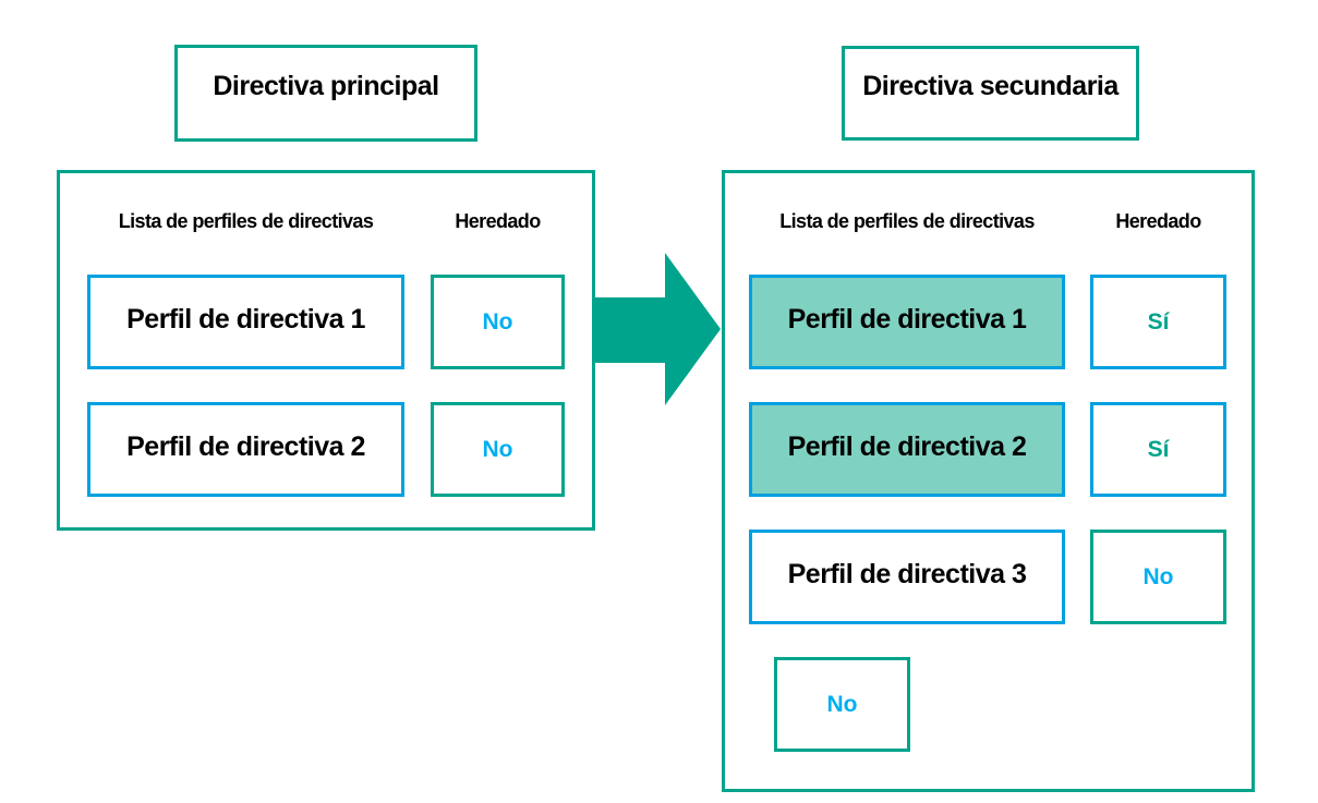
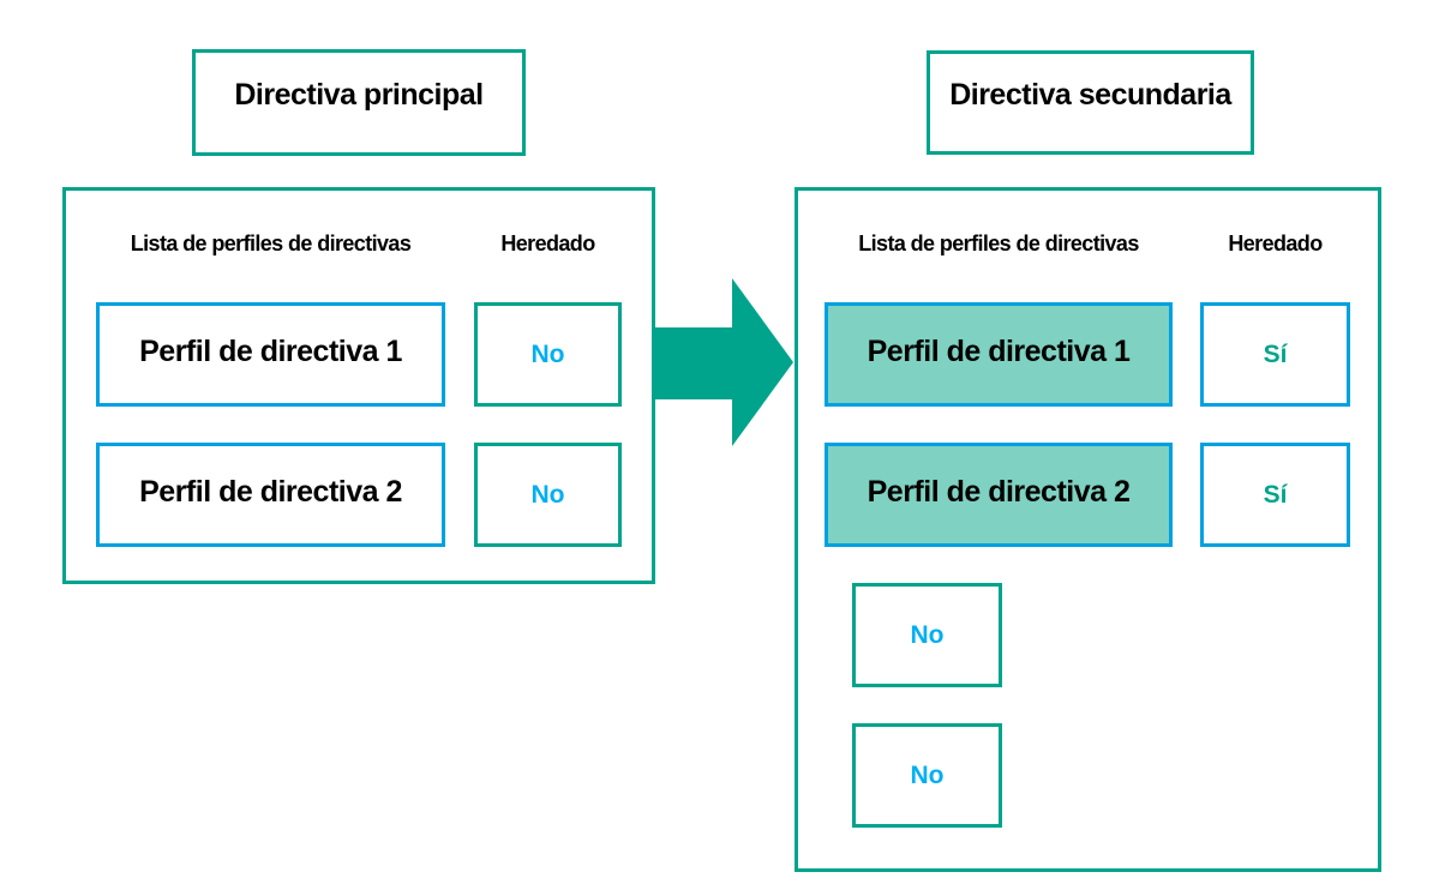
  Directiva principal
  Directiva secundaria
  Lista de perfiles de directivas
  Heredado
  Perfil de directiva 1
  No
  Perfil de directiva 2
  No
  Lista de perfiles de directivas
  Heredado
  Perfil de directiva 1
  Sí
  Perfil de directiva 2
  Sí
- Perfil de directiva 3
  No
  No
